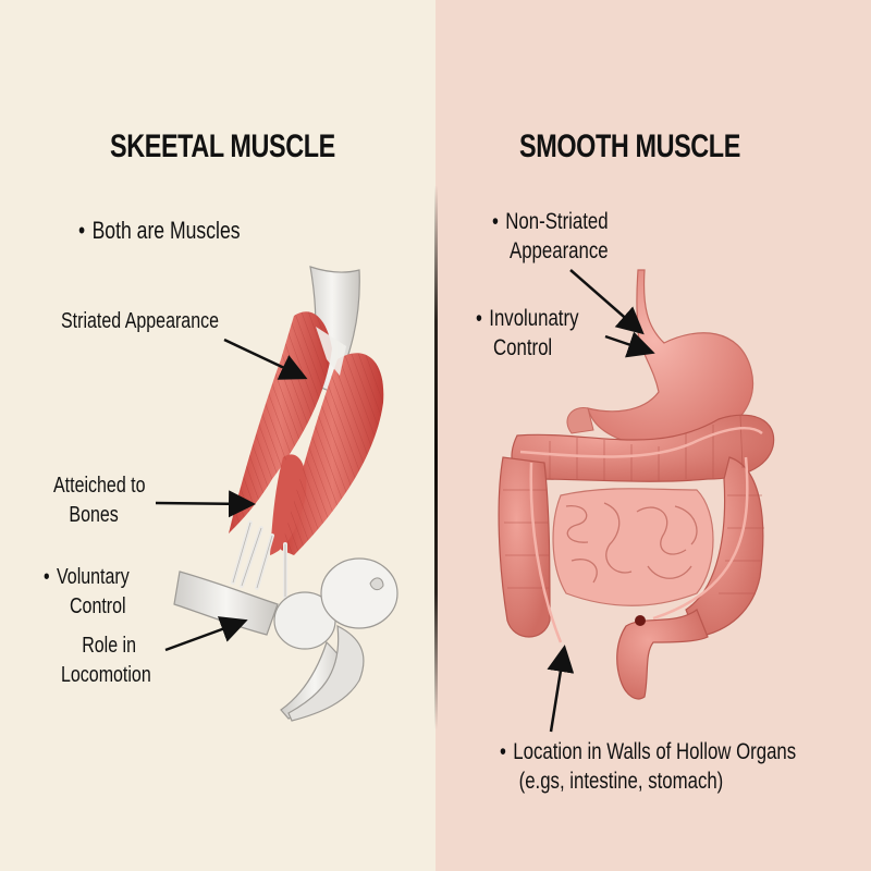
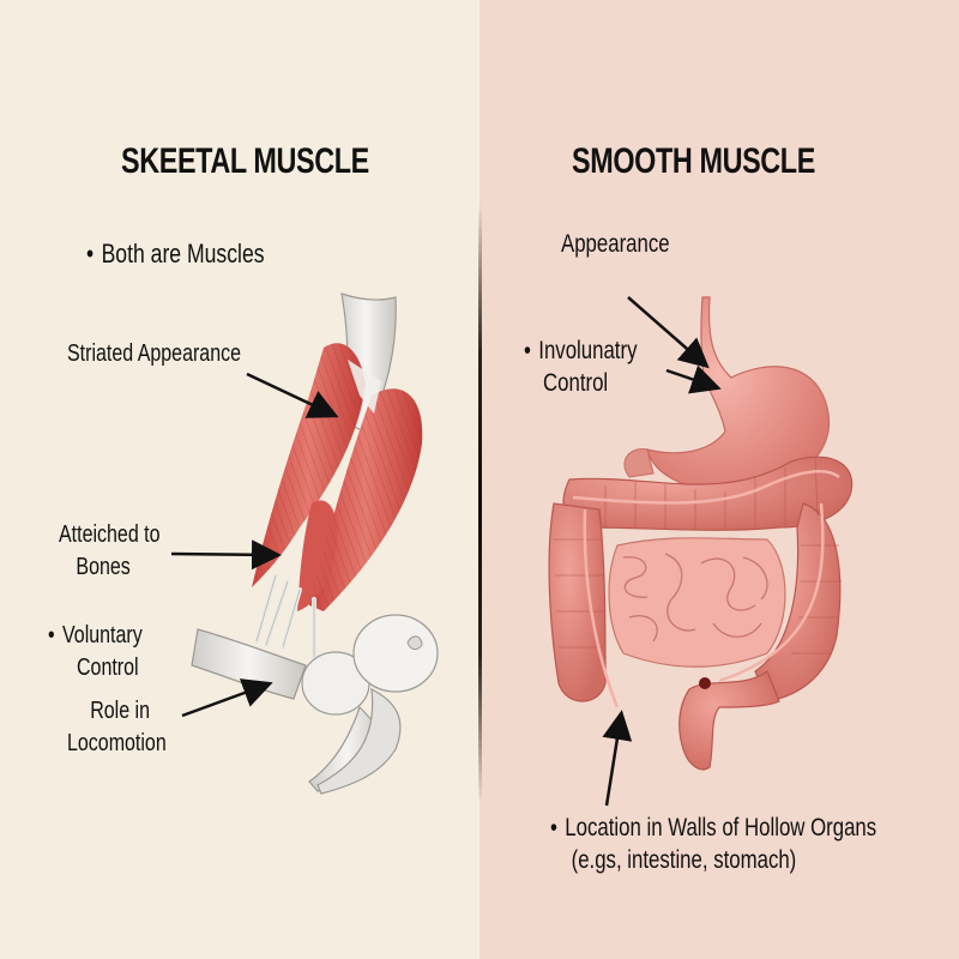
  SKEETAL MUSCLE
  Both are Muscles
  Striated Appearance
  Atteiched to
  Bones
  Voluntary
  Control
  Role in
  Locomotion
  SMOOTH MUSCLE
- Non-Striated
  Appearance
  Involunatry
  Control
  Location in Walls of Hollow Organs
  (e.gs, intestine, stomach)
